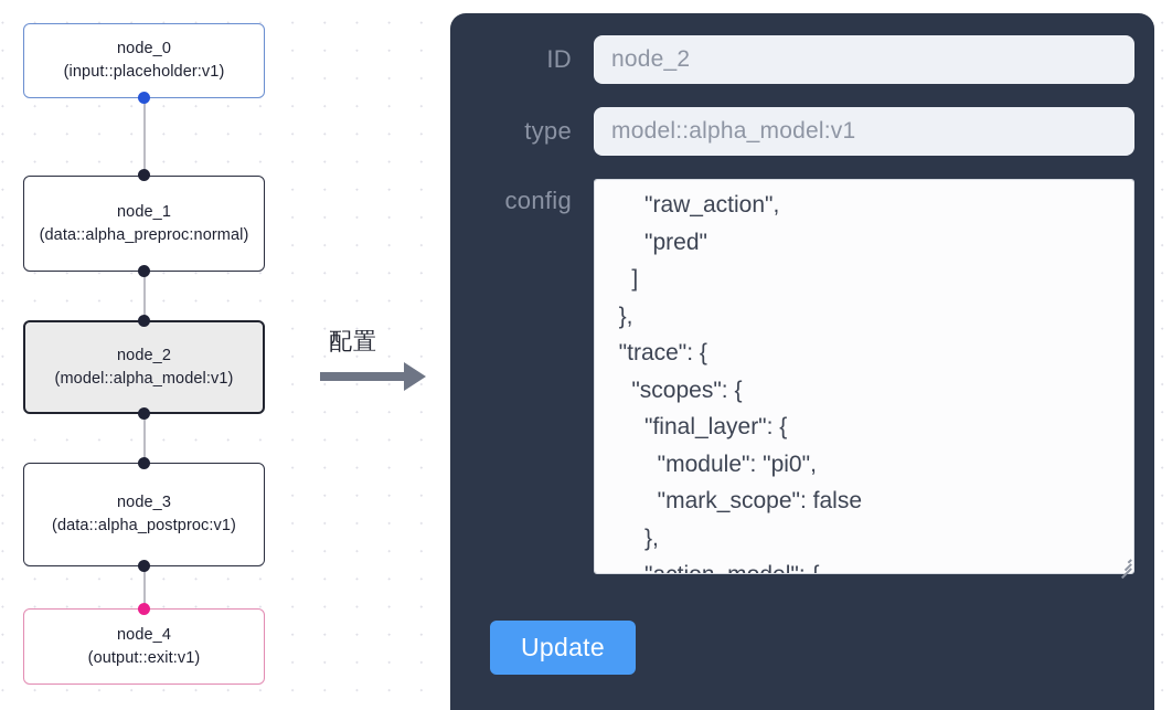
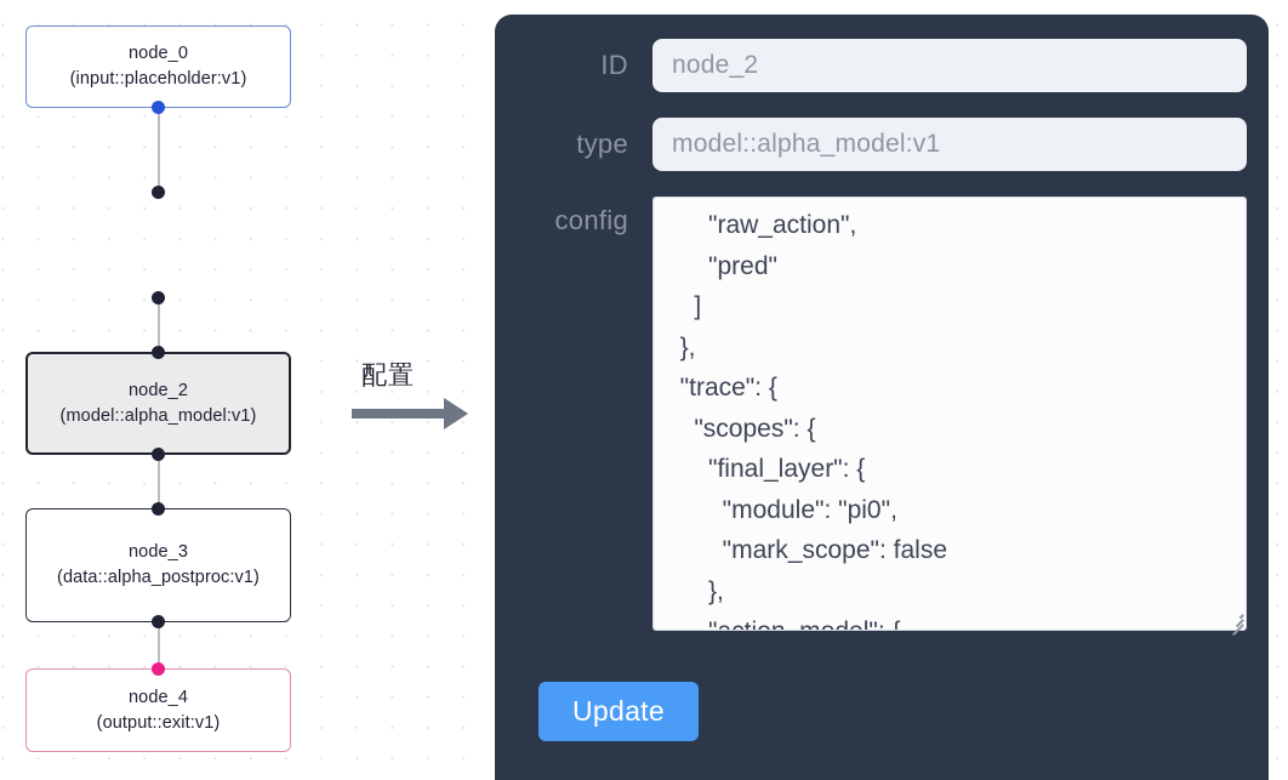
  node_0
  (input::placeholder:v1)
- node_1
- (data::alpha_preproc:normal)
  node_2
  (model::alpha_model:v1)
  node_3
  (data::alpha_postproc:v1)
  node_4
  (output::exit:v1)
  配置
  ID
  node_2
  type
  model::alpha_model:v1
  config
  "raw_action",
  "pred"
  ]
  },
  "trace": {
  "scopes": {
  "final_layer": {
  "module": "pi0",
  "mark_scope": false
  },
  Update
